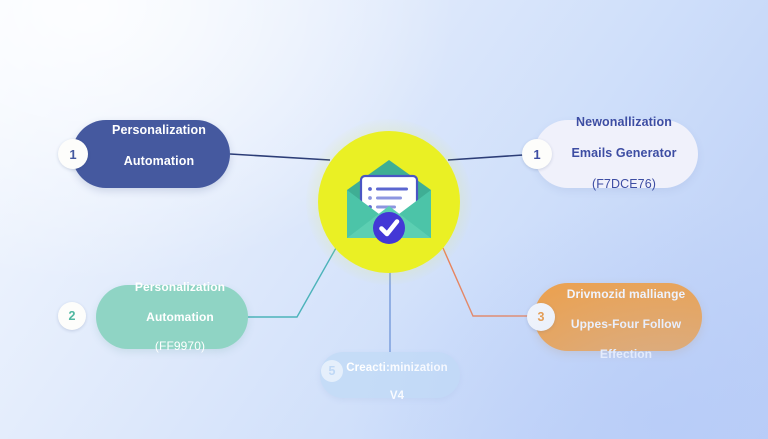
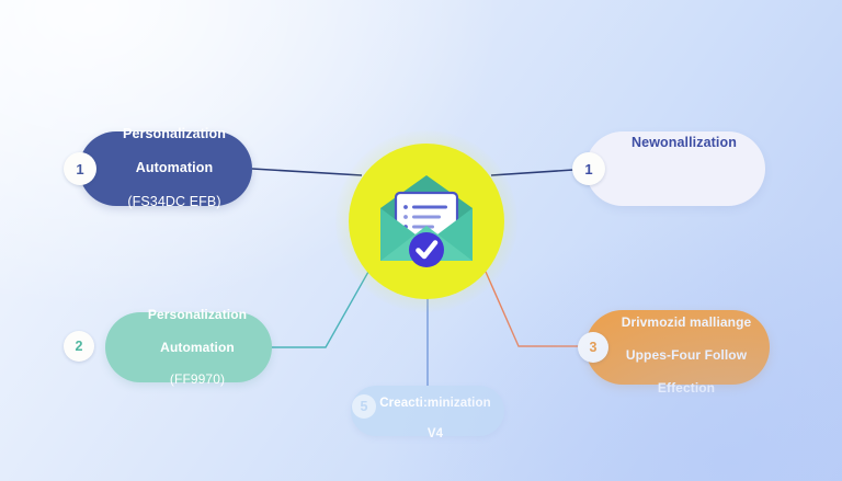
  Personalization
  Automation
+ (FS34DC EFB)
  1
  Newonallization
- Emails Generator
- (F7DCE76)
  1
  Personalization
  Automation
  (FF9970)
  2
  5
